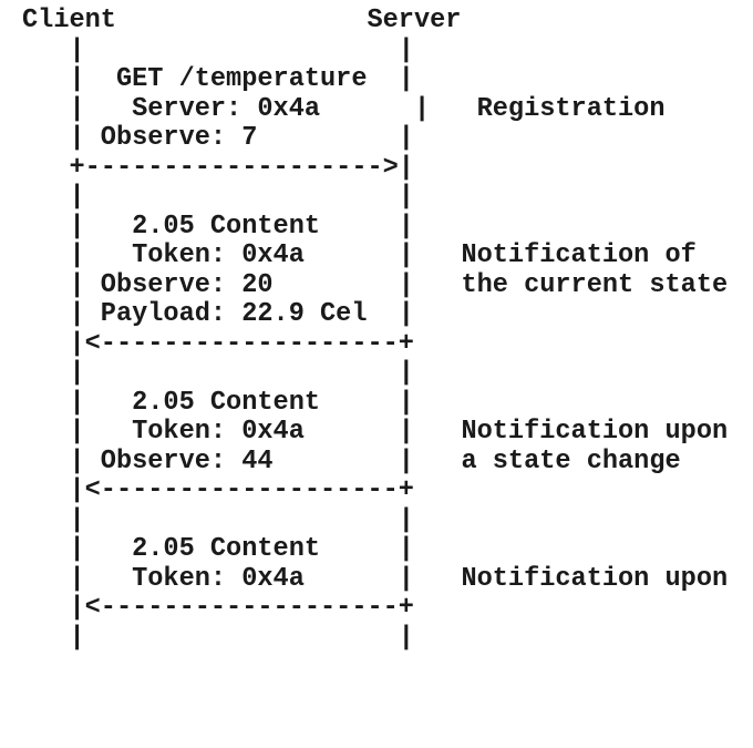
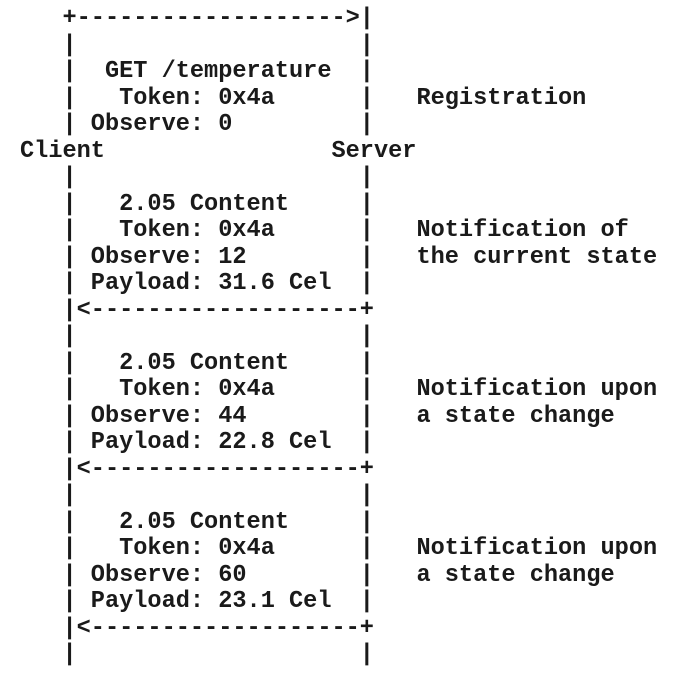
- Client Server
+ +------------------->|
  | |
  | GET /temperature |
- | Server: 0x4a | Registration
+ | Token: 0x4a | Registration
- | Observe: 7 |
+ | Observe: 0 |
- +------------------->|
+ Client Server
  | |
  | 2.05 Content |
  | Token: 0x4a | Notification of
- | Observe: 20 | the current state
+ | Observe: 12 | the current state
- | Payload: 22.9 Cel |
+ | Payload: 31.6 Cel |
  |<-------------------+
  | |
  | 2.05 Content |
  | Token: 0x4a | Notification upon
  | Observe: 44 | a state change
+ | Payload: 22.8 Cel |
  |<-------------------+
  | |
  | 2.05 Content |
  | Token: 0x4a | Notification upon
+ | Observe: 60 | a state change
+ | Payload: 23.1 Cel |
  |<-------------------+
  | |
